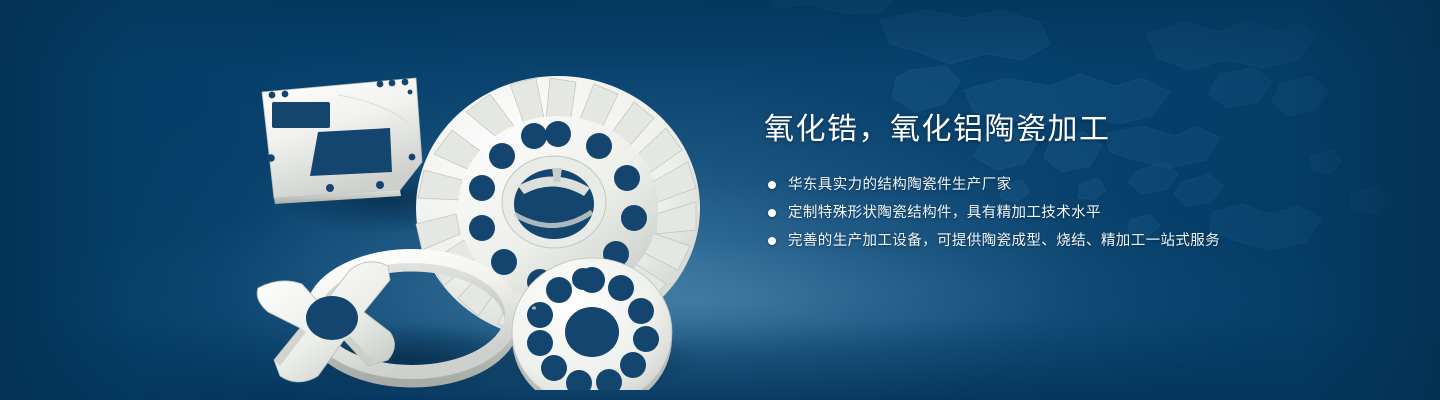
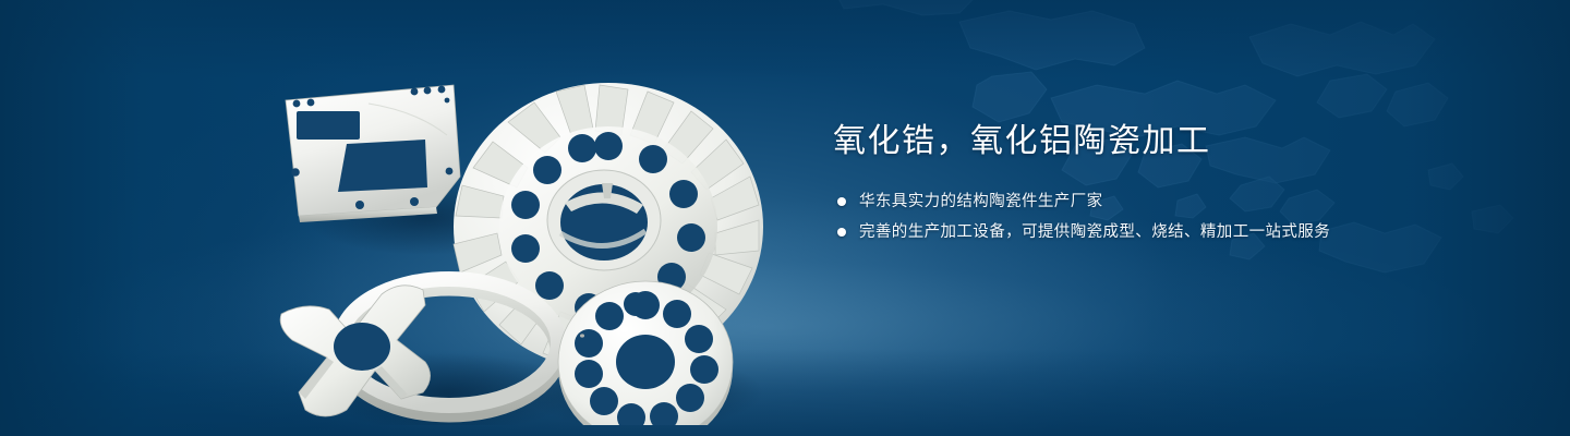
  氧化锆，氧化铝陶瓷加工
  华东具实力的结构陶瓷件生产厂家
- 定制特殊形状陶瓷结构件，具有精加工技术水平
  完善的生产加工设备，可提供陶瓷成型、烧结、精加工一站式服务
